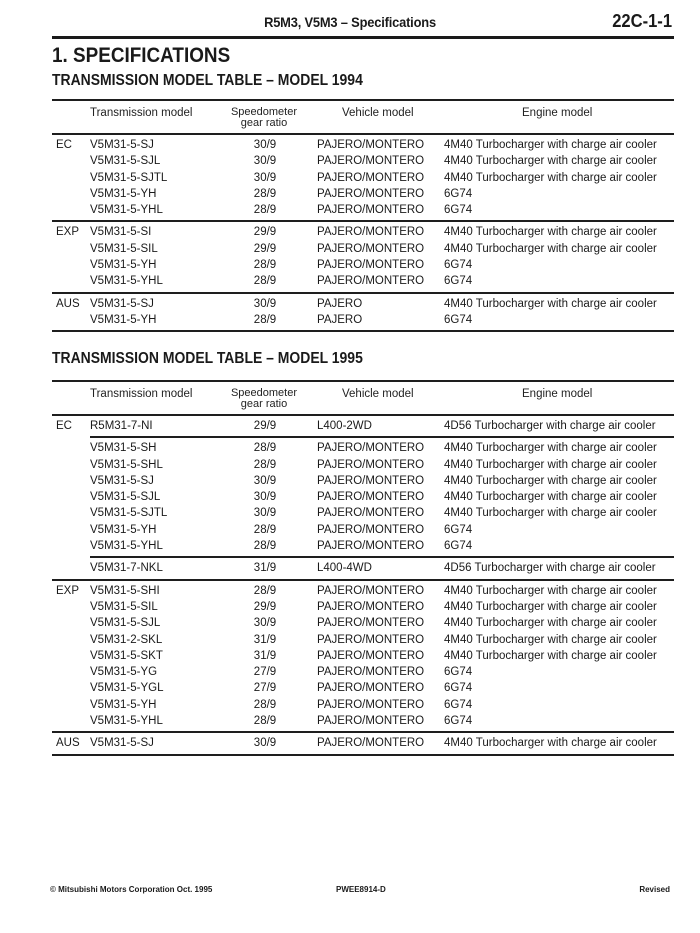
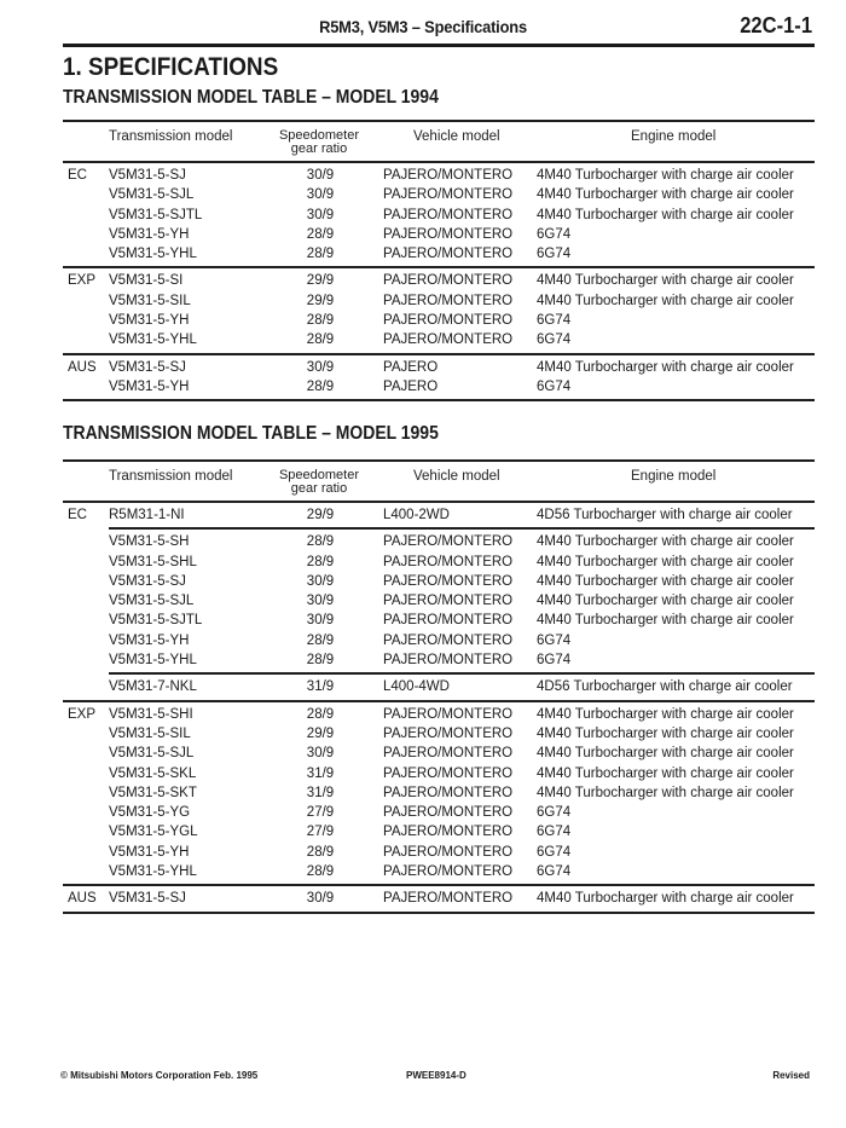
  R5M3, V5M3 – Specifications
  22C-1-1
  1. SPECIFICATIONS
  TRANSMISSION MODEL TABLE – MODEL 1994
  Transmission model
  Speedometer
  gear ratio
  Vehicle model
  Engine model
  EC
  V5M31-5-SJ
  30/9
  PAJERO/MONTERO
  4M40 Turbocharger with charge air cooler
  V5M31-5-SJL
  30/9
  PAJERO/MONTERO
  4M40 Turbocharger with charge air cooler
  V5M31-5-SJTL
  30/9
  PAJERO/MONTERO
  4M40 Turbocharger with charge air cooler
  V5M31-5-YH
  28/9
  PAJERO/MONTERO
  6G74
  V5M31-5-YHL
  28/9
  PAJERO/MONTERO
  6G74
  EXP
  V5M31-5-SI
  29/9
  PAJERO/MONTERO
  4M40 Turbocharger with charge air cooler
  V5M31-5-SIL
  29/9
  PAJERO/MONTERO
  4M40 Turbocharger with charge air cooler
  V5M31-5-YH
  28/9
  PAJERO/MONTERO
  6G74
  V5M31-5-YHL
  28/9
  PAJERO/MONTERO
  6G74
  AUS
  V5M31-5-SJ
  30/9
  PAJERO
  4M40 Turbocharger with charge air cooler
  V5M31-5-YH
  28/9
  PAJERO
  6G74
  TRANSMISSION MODEL TABLE – MODEL 1995
  Transmission model
  Speedometer
  gear ratio
  Vehicle model
  Engine model
  EC
- R5M31-7-NI
+ R5M31-1-NI
  29/9
  L400-2WD
  4D56 Turbocharger with charge air cooler
  V5M31-5-SH
  28/9
  PAJERO/MONTERO
  4M40 Turbocharger with charge air cooler
  V5M31-5-SHL
  28/9
  PAJERO/MONTERO
  4M40 Turbocharger with charge air cooler
  V5M31-5-SJ
  30/9
  PAJERO/MONTERO
  4M40 Turbocharger with charge air cooler
  V5M31-5-SJL
  30/9
  PAJERO/MONTERO
  4M40 Turbocharger with charge air cooler
  V5M31-5-SJTL
  30/9
  PAJERO/MONTERO
  4M40 Turbocharger with charge air cooler
  V5M31-5-YH
  28/9
  PAJERO/MONTERO
  6G74
  V5M31-5-YHL
  28/9
  PAJERO/MONTERO
  6G74
  V5M31-7-NKL
  31/9
  L400-4WD
  4D56 Turbocharger with charge air cooler
  EXP
  V5M31-5-SHI
  28/9
  PAJERO/MONTERO
  4M40 Turbocharger with charge air cooler
  V5M31-5-SIL
  29/9
  PAJERO/MONTERO
  4M40 Turbocharger with charge air cooler
  V5M31-5-SJL
  30/9
  PAJERO/MONTERO
  4M40 Turbocharger with charge air cooler
- V5M31-2-SKL
+ V5M31-5-SKL
  31/9
  PAJERO/MONTERO
  4M40 Turbocharger with charge air cooler
  V5M31-5-SKT
  31/9
  PAJERO/MONTERO
  4M40 Turbocharger with charge air cooler
  V5M31-5-YG
  27/9
  PAJERO/MONTERO
  6G74
  V5M31-5-YGL
  27/9
  PAJERO/MONTERO
  6G74
  V5M31-5-YH
  28/9
  PAJERO/MONTERO
  6G74
  V5M31-5-YHL
  28/9
  PAJERO/MONTERO
  6G74
  AUS
  V5M31-5-SJ
  30/9
  PAJERO/MONTERO
  4M40 Turbocharger with charge air cooler
- © Mitsubishi Motors Corporation Oct. 1995
+ © Mitsubishi Motors Corporation Feb. 1995
  PWEE8914-D
  Revised
